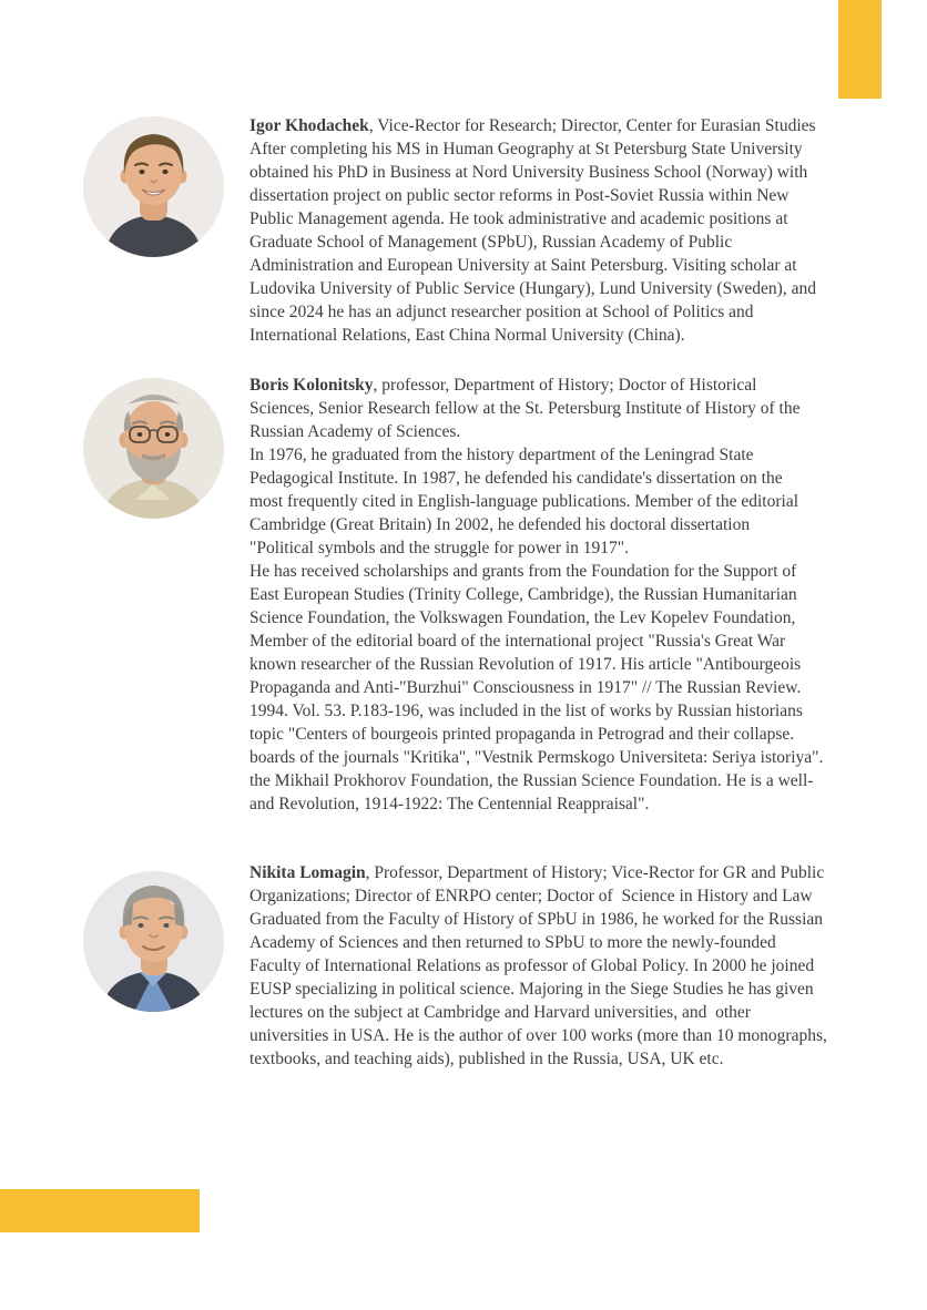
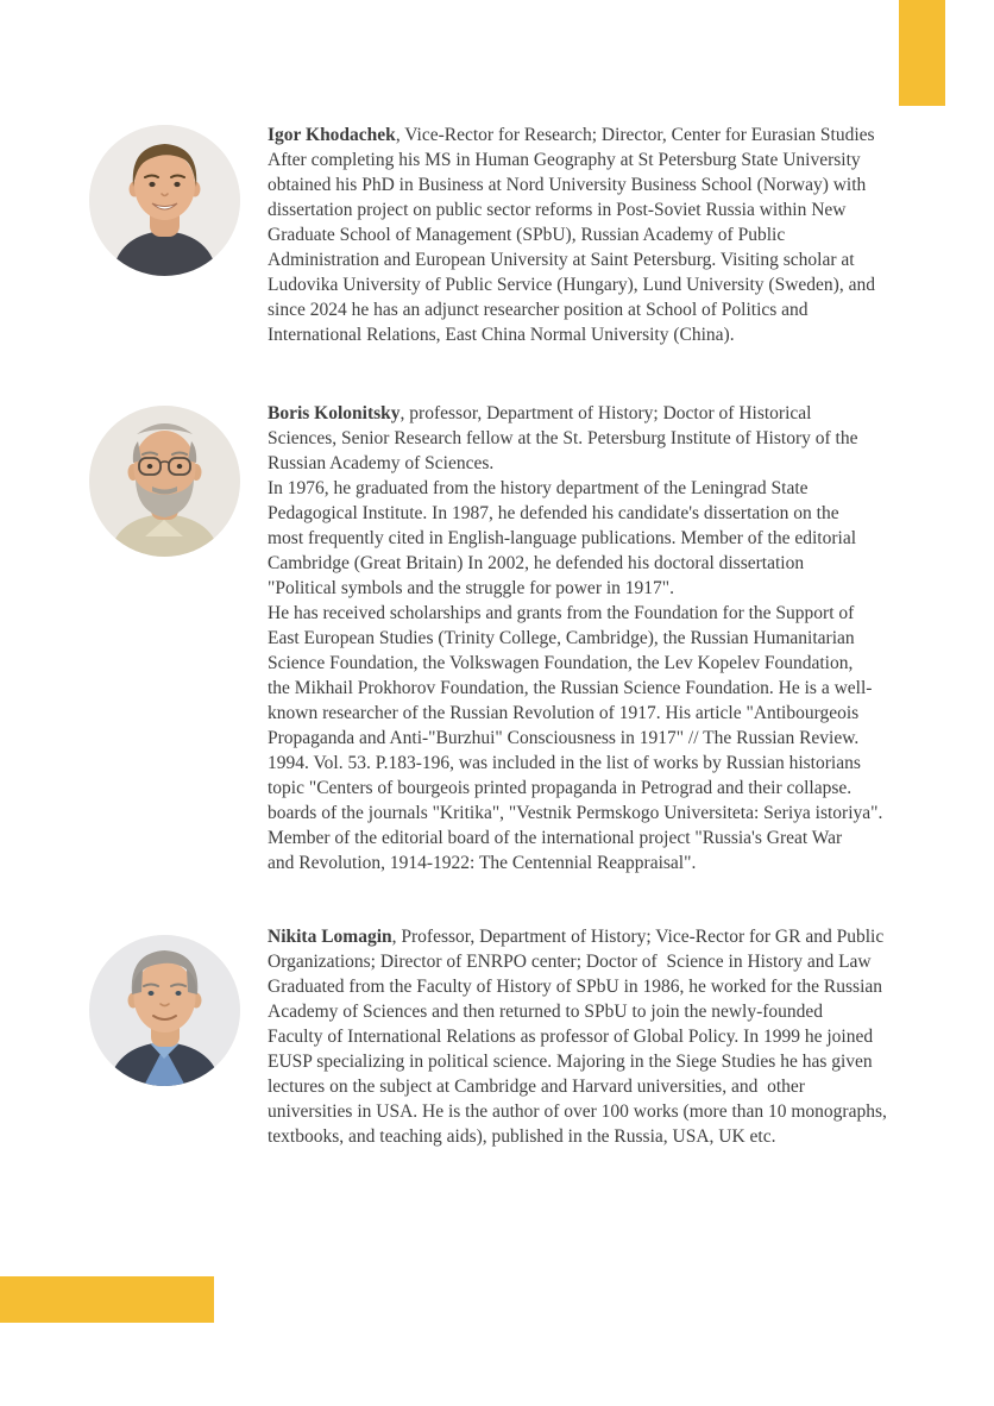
  Igor Khodachek, Vice-Rector for Research; Director, Center for Eurasian Studies
  After completing his MS in Human Geography at St Petersburg State University
  obtained his PhD in Business at Nord University Business School (Norway) with
  dissertation project on public sector reforms in Post-Soviet Russia within New
- Public Management agenda. He took administrative and academic positions at
  Graduate School of Management (SPbU), Russian Academy of Public
  Administration and European University at Saint Petersburg. Visiting scholar at
  Ludovika University of Public Service (Hungary), Lund University (Sweden), and
  since 2024 he has an adjunct researcher position at School of Politics and
  International Relations, East China Normal University (China).
  Boris Kolonitsky, professor, Department of History; Doctor of Historical
  Sciences, Senior Research fellow at the St. Petersburg Institute of History of the
  Russian Academy of Sciences.
  In 1976, he graduated from the history department of the Leningrad State
  Pedagogical Institute. In 1987, he defended his candidate's dissertation on the
  most frequently cited in English-language publications. Member of the editorial
  Cambridge (Great Britain) In 2002, he defended his doctoral dissertation
  "Political symbols and the struggle for power in 1917".
  He has received scholarships and grants from the Foundation for the Support of
  East European Studies (Trinity College, Cambridge), the Russian Humanitarian
  Science Foundation, the Volkswagen Foundation, the Lev Kopelev Foundation,
- Member of the editorial board of the international project "Russia's Great War
+ the Mikhail Prokhorov Foundation, the Russian Science Foundation. He is a well-
  known researcher of the Russian Revolution of 1917. His article "Antibourgeois
  Propaganda and Anti-"Burzhui" Consciousness in 1917" // The Russian Review.
  1994. Vol. 53. P.183-196, was included in the list of works by Russian historians
  topic "Centers of bourgeois printed propaganda in Petrograd and their collapse.
  boards of the journals "Kritika", "Vestnik Permskogo Universiteta: Seriya istoriya".
- the Mikhail Prokhorov Foundation, the Russian Science Foundation. He is a well-
+ Member of the editorial board of the international project "Russia's Great War
  and Revolution, 1914-1922: The Centennial Reappraisal".
  Nikita Lomagin, Professor, Department of History; Vice-Rector for GR and Public
  Organizations; Director of ENRPO center; Doctor of Science in History and Law
  Graduated from the Faculty of History of SPbU in 1986, he worked for the Russian
- Academy of Sciences and then returned to SPbU to more the newly-founded
+ Academy of Sciences and then returned to SPbU to join the newly-founded
- Faculty of International Relations as professor of Global Policy. In 2000 he joined
+ Faculty of International Relations as professor of Global Policy. In 1999 he joined
  EUSP specializing in political science. Majoring in the Siege Studies he has given
  lectures on the subject at Cambridge and Harvard universities, and other
  universities in USA. He is the author of over 100 works (more than 10 monographs,
  textbooks, and teaching aids), published in the Russia, USA, UK etc.
